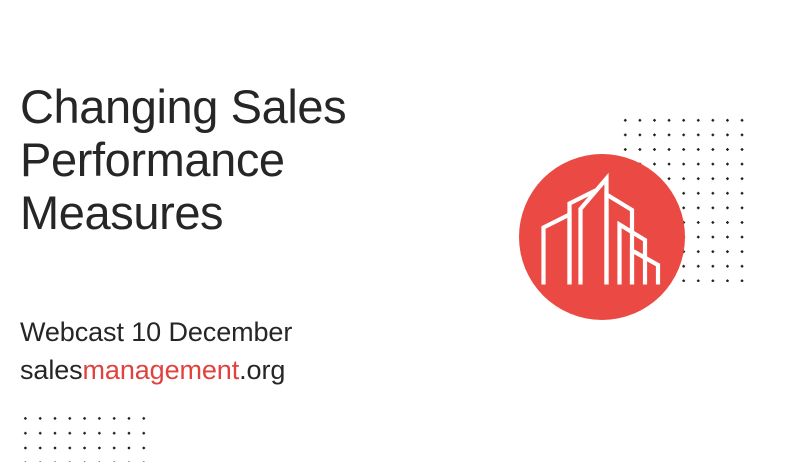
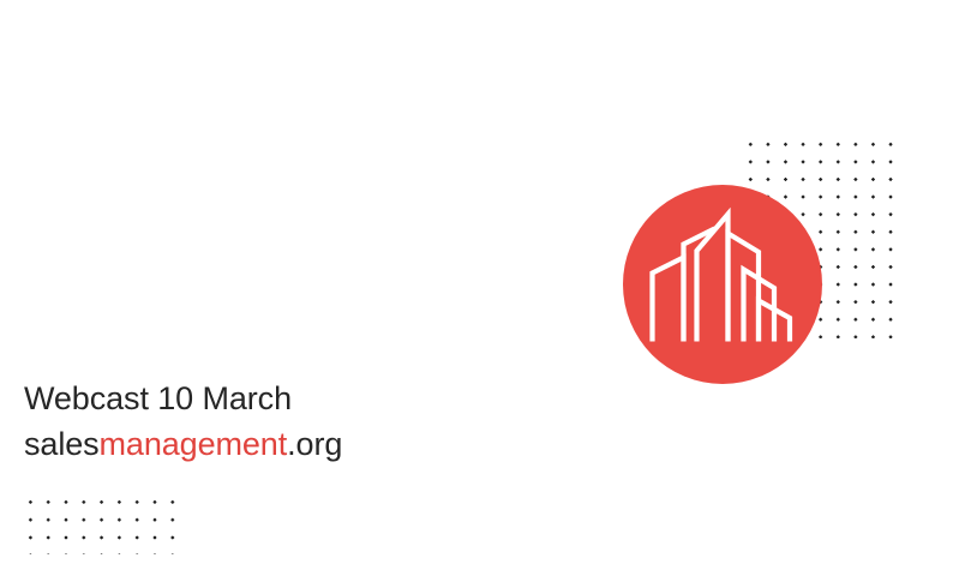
- Changing Sales
- Performance
- Measures
- Webcast 10 December
+ Webcast 10 March
  salesmanagement.org
